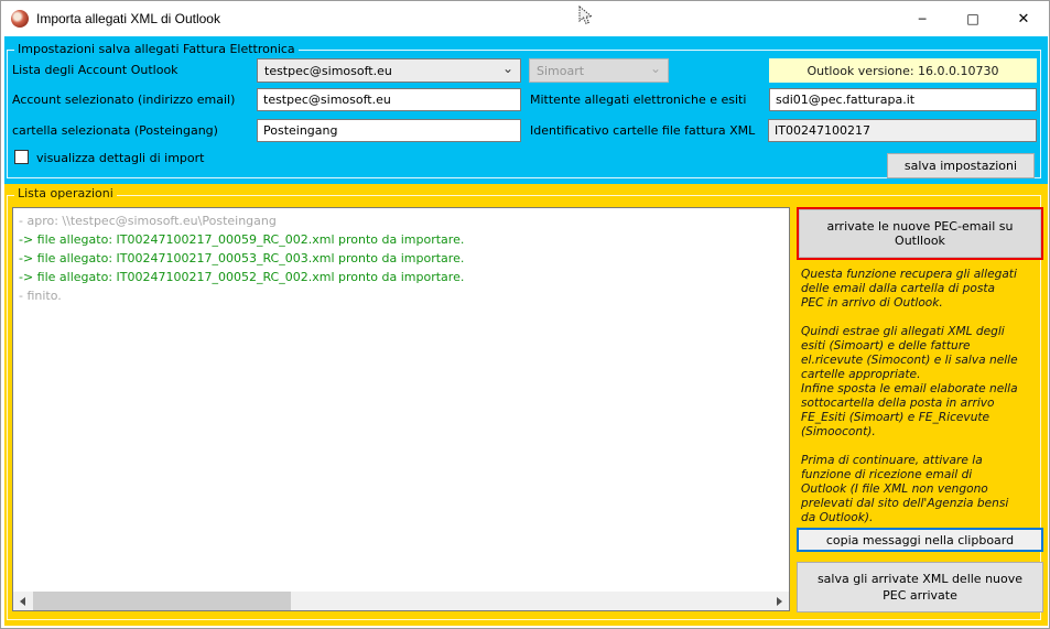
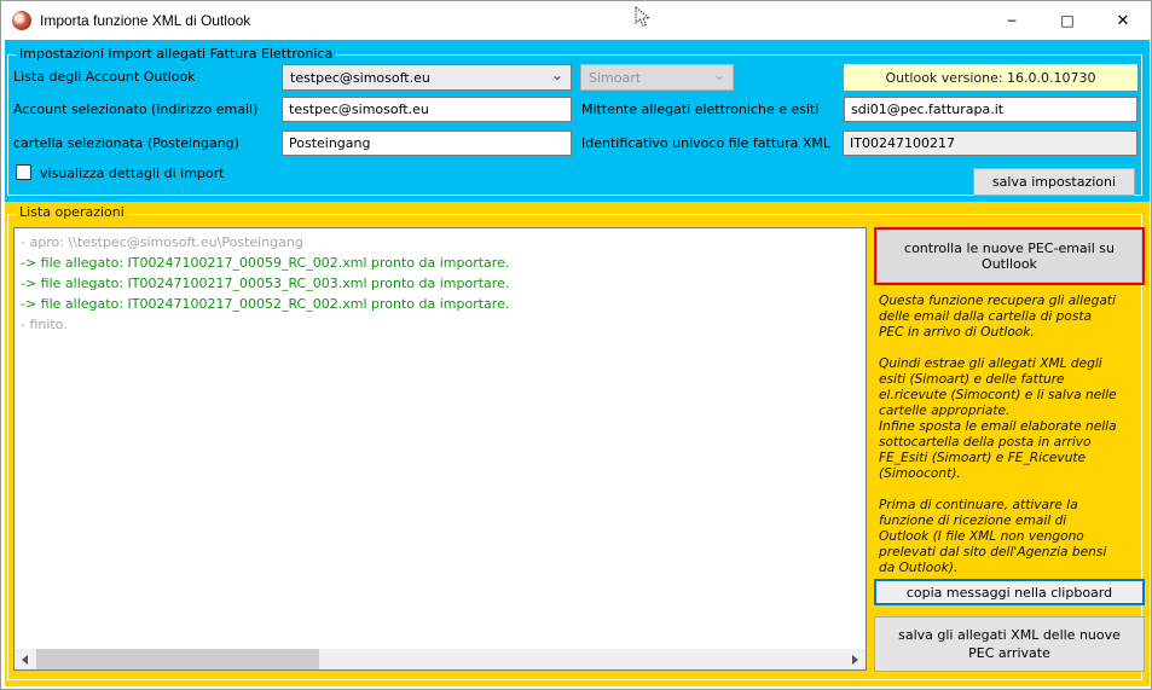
- Importa allegati XML di Outlook
+ Importa funzione XML di Outlook
  ─
  □
  ✕
- Impostazioni salva allegati Fattura Elettronica
+ Impostazioni import allegati Fattura Elettronica
  Lista degli Account Outlook
  testpec@simosoft.eu
  ⌄
  Simoart
  ⌄
  Outlook versione: 16.0.0.10730
  Account selezionato (indirizzo email)
  testpec@simosoft.eu
  Mittente allegati elettroniche e esiti
  sdi01@pec.fatturapa.it
  cartella selezionata (Posteingang)
  Posteingang
- Identificativo cartelle file fattura XML
+ Identificativo univoco file fattura XML
  IT00247100217
  visualizza dettagli di import
  salva impostazioni
  Lista operazioni
  - apro: \\testpec@simosoft.eu\Posteingang
  -> file allegato: IT00247100217_00059_RC_002.xml pronto da importare.
  -> file allegato: IT00247100217_00053_RC_003.xml pronto da importare.
  -> file allegato: IT00247100217_00052_RC_002.xml pronto da importare.
  - finito.
- arrivate le nuove PEC-email su Outllook
+ controlla le nuove PEC-email su Outllook
  Questa funzione recupera gli allegati
  delle email dalla cartella di posta
  PEC in arrivo di Outlook.
  Quindi estrae gli allegati XML degli
  esiti (Simoart) e delle fatture
  el.ricevute (Simocont) e li salva nelle
  cartelle appropriate.
  Infine sposta le email elaborate nella
  sottocartella della posta in arrivo
  FE_Esiti (Simoart) e FE_Ricevute
  (Simoocont).
  Prima di continuare, attivare la
  funzione di ricezione email di
  Outlook (I file XML non vengono
  prelevati dal sito dell'Agenzia bensi
  da Outlook).
  copia messaggi nella clipboard
- salva gli arrivate XML delle nuove PEC arrivate
+ salva gli allegati XML delle nuove PEC arrivate
